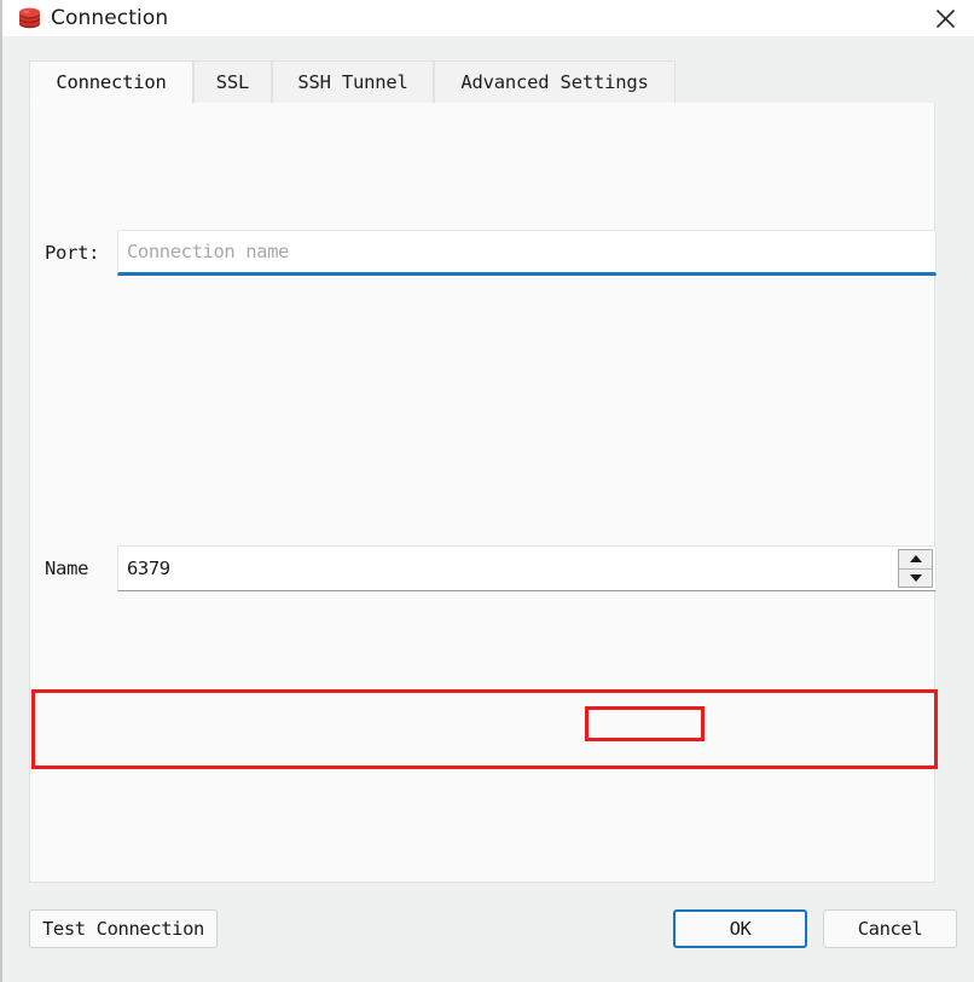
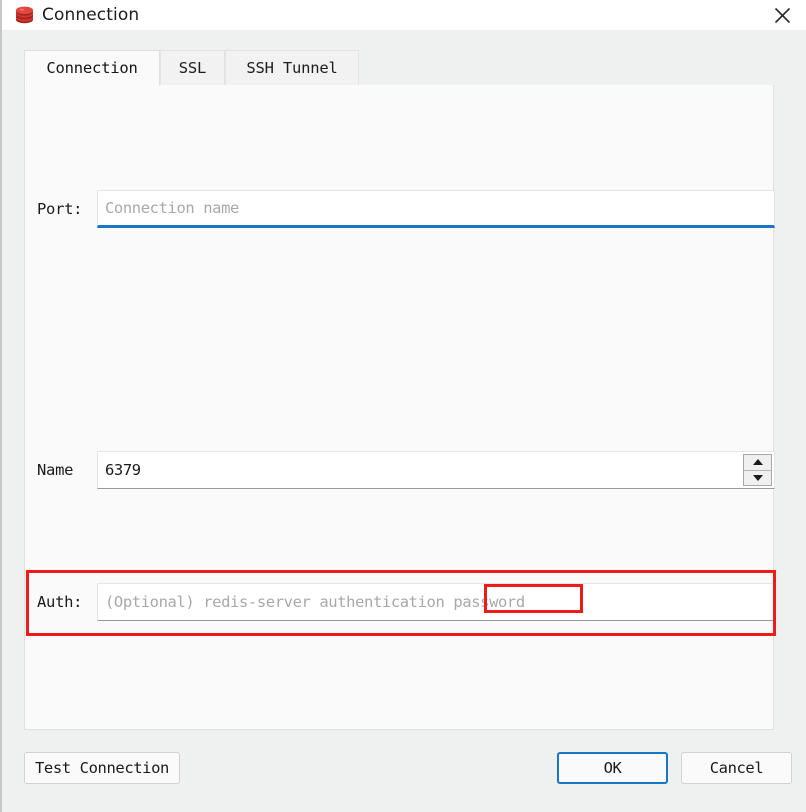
  Connection
  Connection
  SSL
  SSH Tunnel
- Advanced Settings
  Port:
  Connection name
  Name
  6379
+ Auth:
+ (Optional) redis-server authentication password
  Test Connection
  OK
  Cancel
